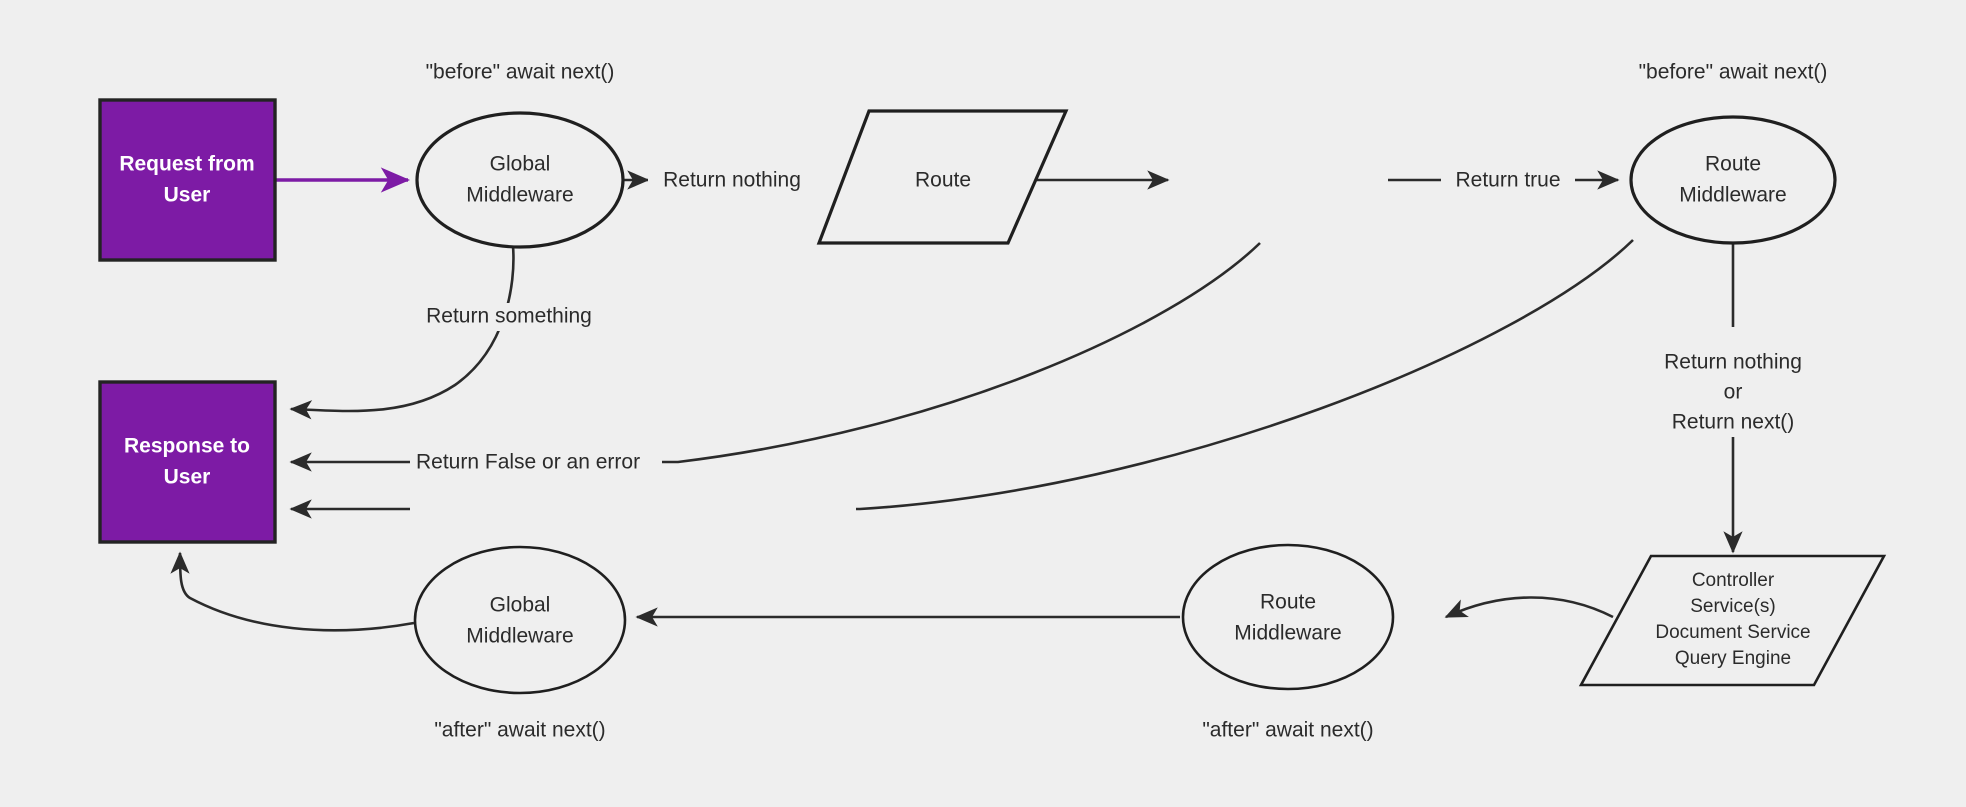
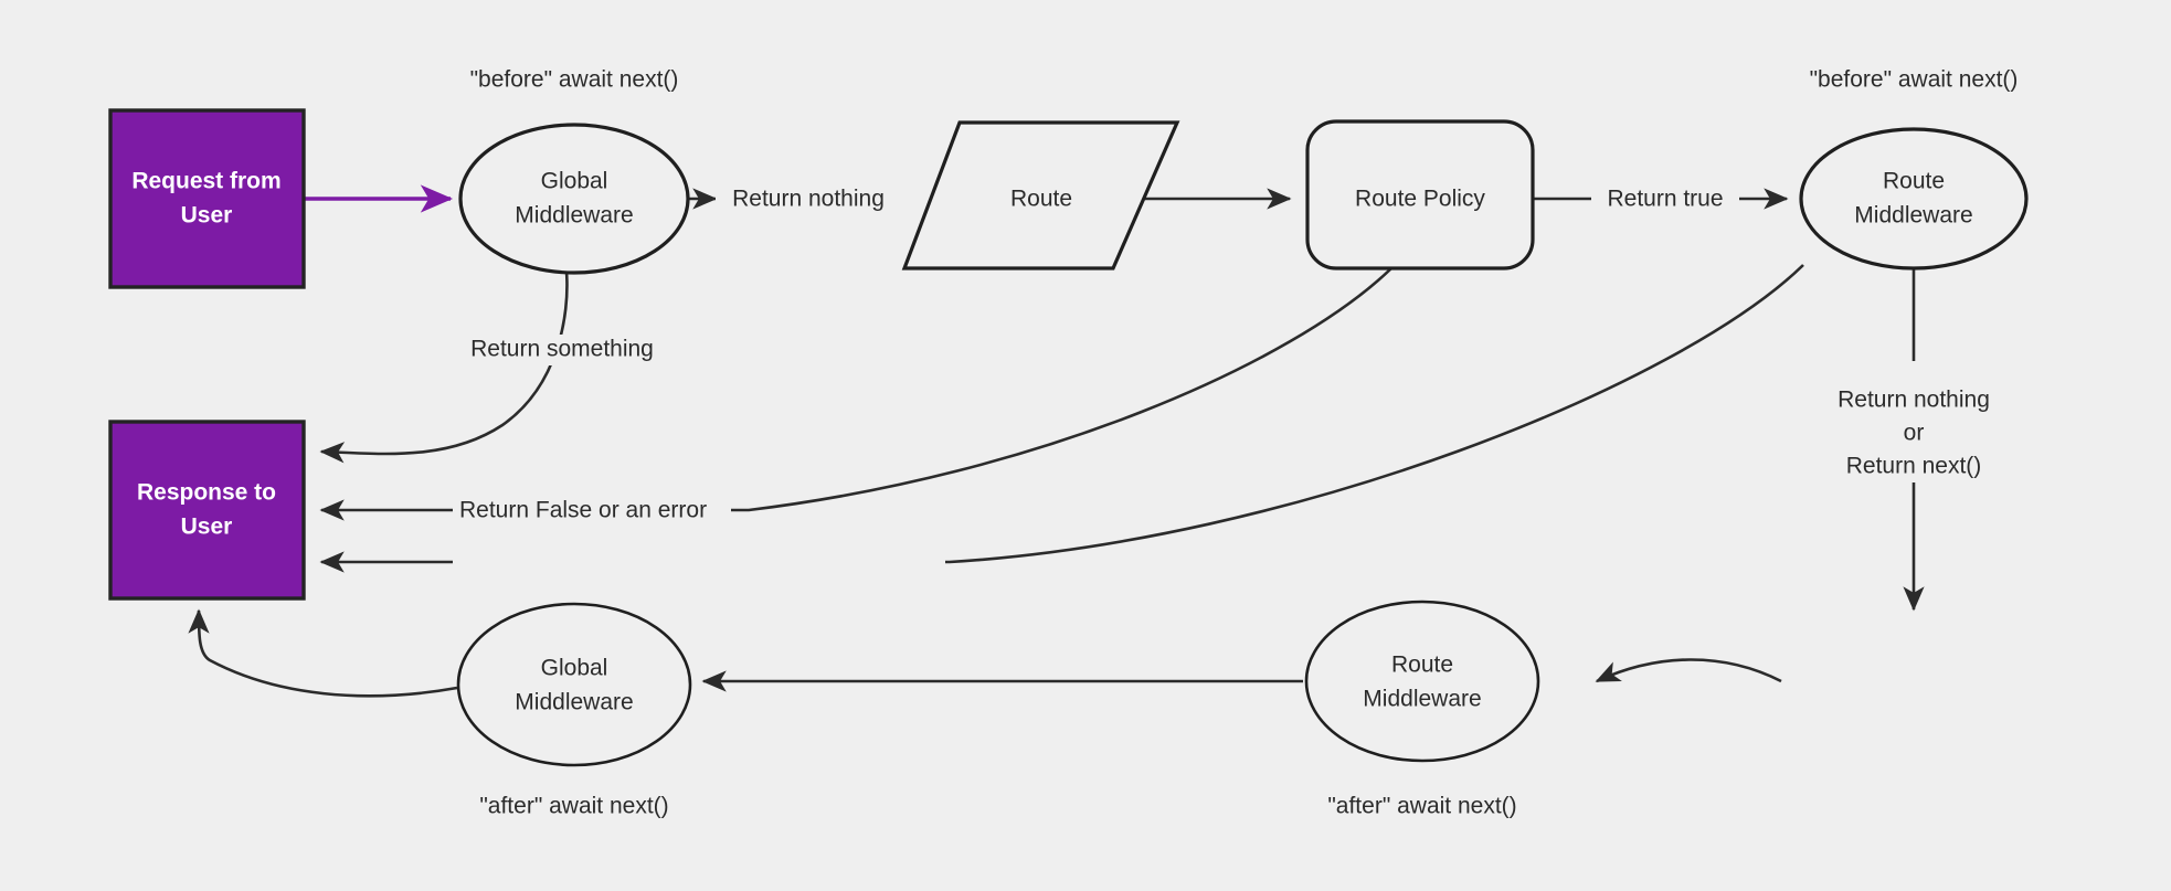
  Request from
  User
  Response to
  User
  Global
  Middleware
  Route
+ Route Policy
  Route
  Middleware
- Controller
- Service(s)
- Document Service
- Query Engine
  Route
  Middleware
  Global
  Middleware
  "before" await next()
  "before" await next()
  Return nothing
  Return true
  Return something
  Return False or an error
  Return nothing
  or
  Return next()
  "after" await next()
  "after" await next()
